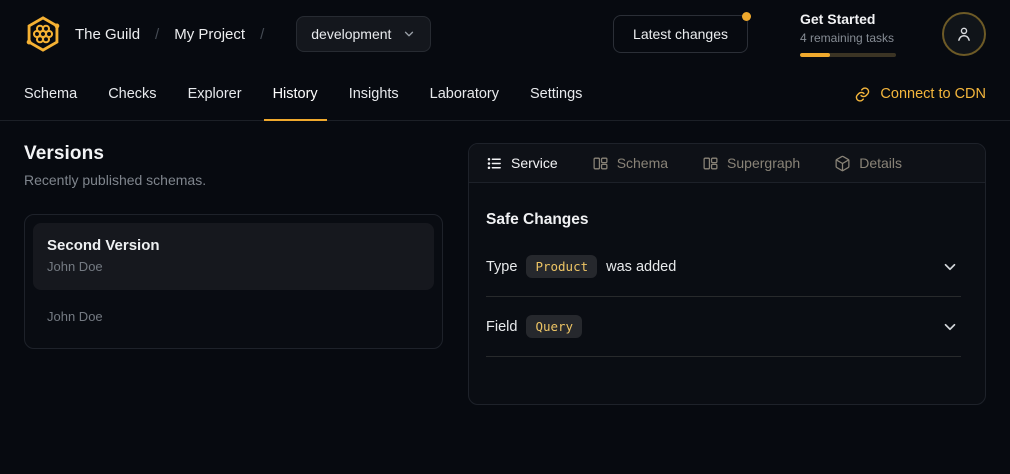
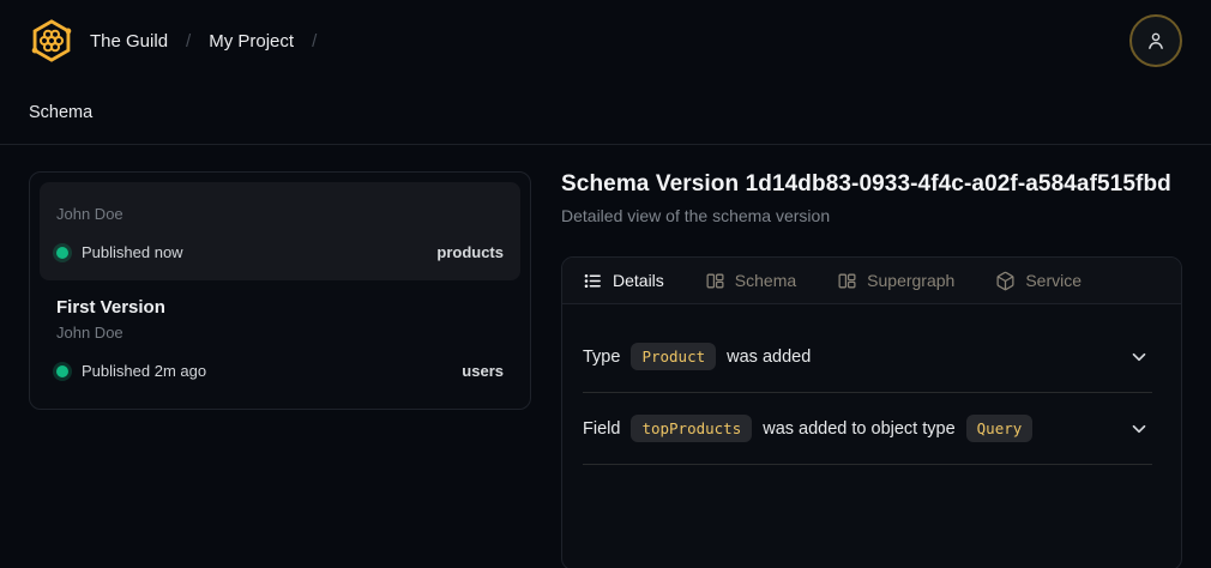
  The Guild
  /
  My Project
  /
- development
- Latest changes
- Get Started
- 4 remaining tasks
  Schema
- Checks
- Explorer
- History
- Insights
- Laboratory
- Settings
- Connect to CDN
- Versions
- Recently published schemas.
- Second Version
  John Doe
+ Published now
+ products
+ First Version
  John Doe
+ Published 2m ago
+ users
+ Schema Version 1d14db83-0933-4f4c-a02f-a584af515fbd
+ Detailed view of the schema version
- Service
+ Details
  Schema
  Supergraph
- Details
+ Service
- Safe Changes
  Type
  Product
  was added
  Field
+ topProducts
+ was added to object type
  Query
